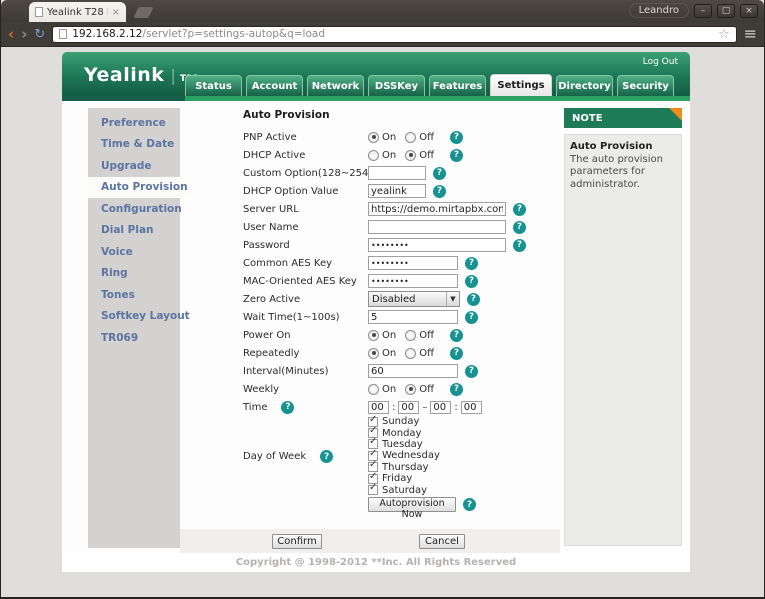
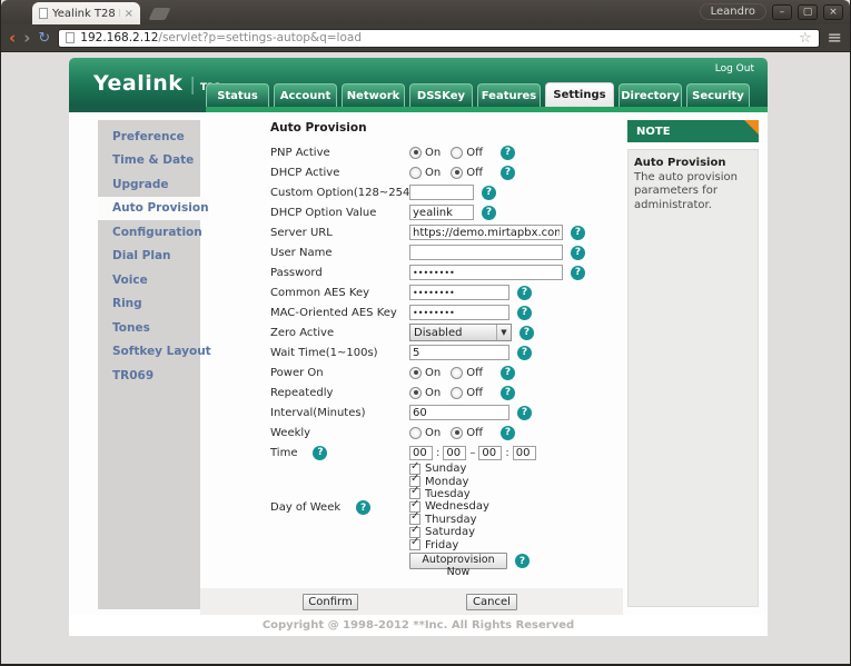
  ×
  Leandro
  –
  ▢
  ×
  ‹
  ›
  ↻
  192.168.2.12/servlet?p=settings-autop&q=load
  ☆
  ≡
  Log Out
  Yealink
  |
  Status
  Account
  Network
  DSSKey
  Features
  Settings
  Directory
  Security
  Preference
  Time & Date
  Upgrade
  Auto Provision
  Configuration
  Dial Plan
  Voice
  Ring
  Tones
  Softkey Layo
  TR069
  Auto Provision
  PNP Active
  On
  Off
  ?
  DHCP Active
  On
  Off
  ?
  Custom Option(128~254
  ?
  DHCP Option Value
  yealink
  ?
  Server URL
  ?
  User Name
  ?
  Password
  ••••••••
  ?
  Common AES Key
  ••••••••
  ?
  MAC-Oriented AES Key
  ••••••••
  ?
  Zero Active
  Disabled
  ▼
  ?
  Wait Time(1~100s)
  5
  ?
  Power On
  On
  Off
  ?
  Repeatedly
  On
  Off
  ?
  Interval(Minutes)
  60
  ?
  Weekly
  On
  Off
  ?
  Time
  ?
  00
  :
  00
  –
  00
  :
  00
  Day of Week
  ?
  ✓
  Sunday
  ✓
  Monday
  ✓
  Tuesday
  ✓
  Wednesday
  ✓
  Thursday
  ✓
- Friday
+ Saturday
  ✓
- Saturday
+ Friday
  Autoprovision Now
  ?
  Confirm
  Cancel
  NOTE
  Auto Provision
  The auto provision parameters for administrator.
  Copyright @ 1998-2012 **Inc. All Rights Reserved
